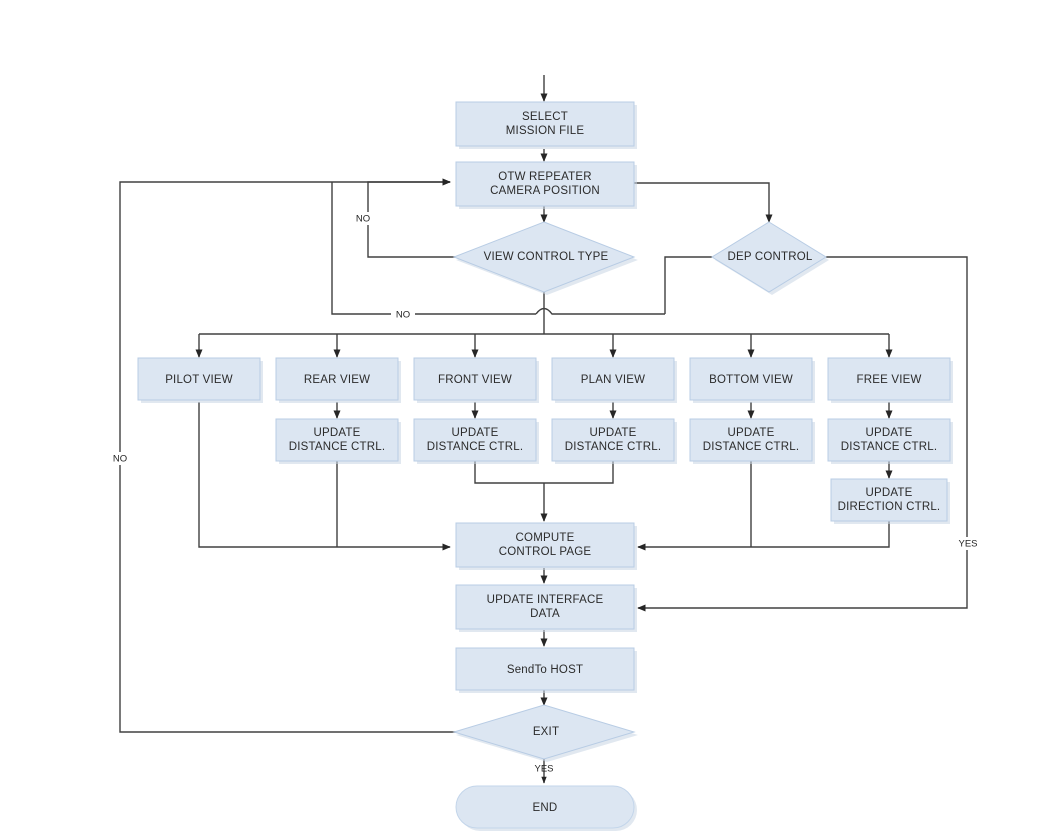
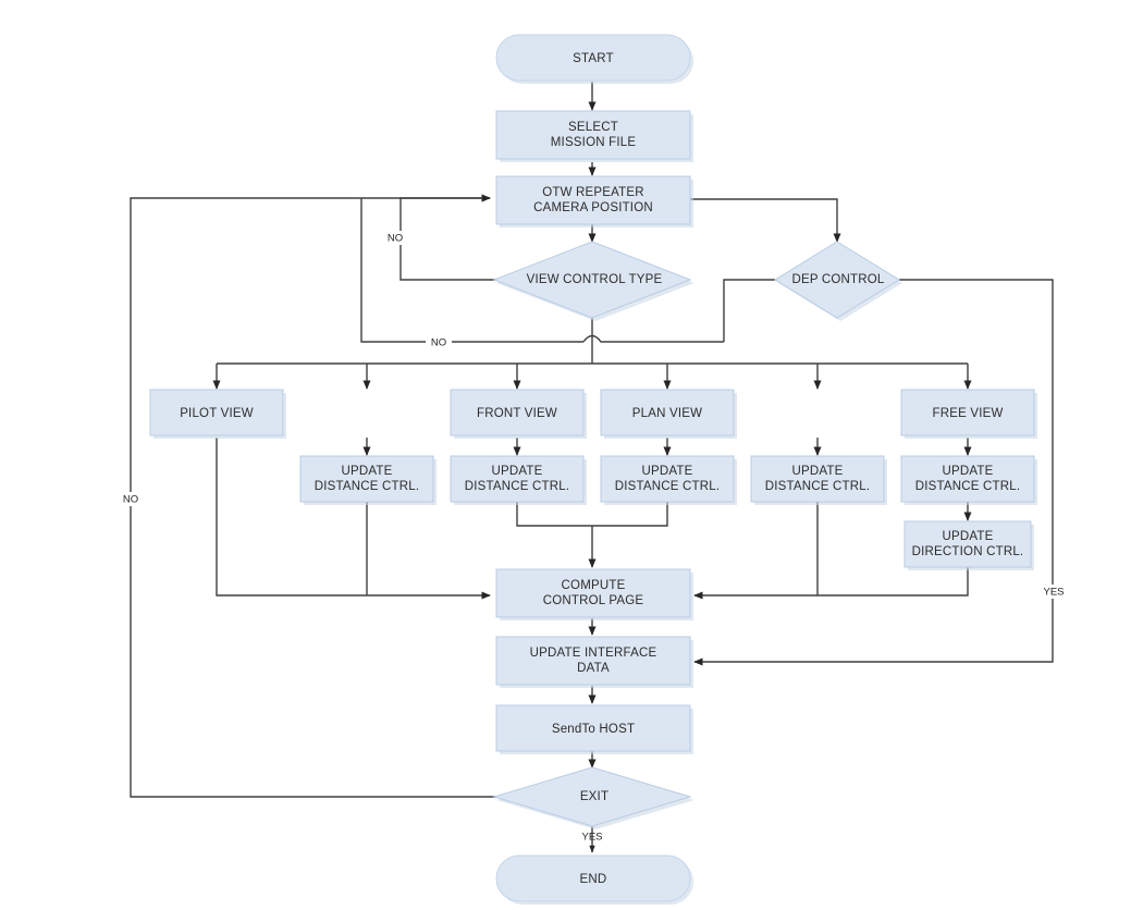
  NO
  NO
  NO
  YES
  YES
+ START
  SELECT
  MISSION FILE
  OTW REPEATER
  CAMERA POSITION
  VIEW CONTROL TYPE
  DEP CONTROL
  PILOT VIEW
- REAR VIEW
  FRONT VIEW
  PLAN VIEW
- BOTTOM VIEW
  FREE VIEW
  UPDATE
  DISTANCE CTRL.
  UPDATE
  DISTANCE CTRL.
  UPDATE
  DISTANCE CTRL.
  UPDATE
  DISTANCE CTRL.
  UPDATE
  DISTANCE CTRL.
  UPDATE
  DIRECTION CTRL.
  COMPUTE
  CONTROL PAGE
  UPDATE INTERFACE
  DATA
  SendTo HOST
  EXIT
  END
